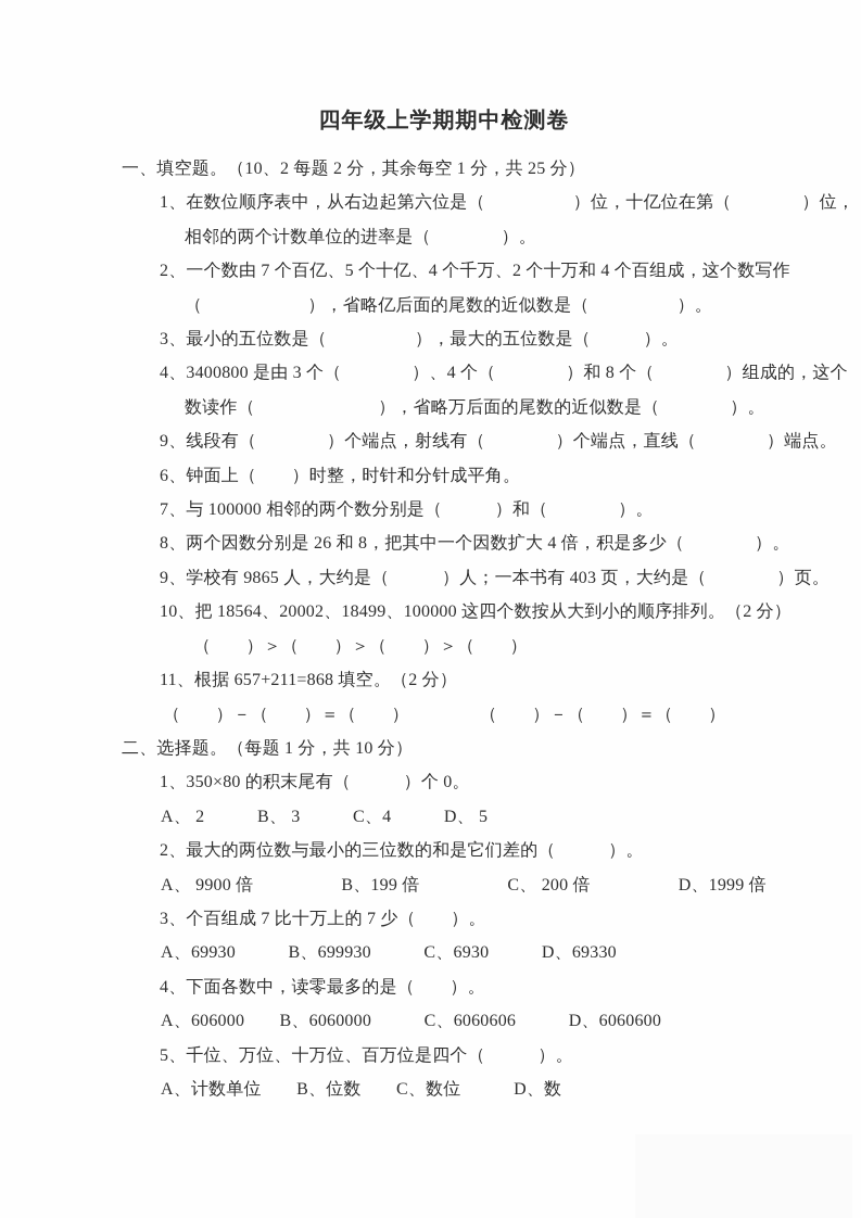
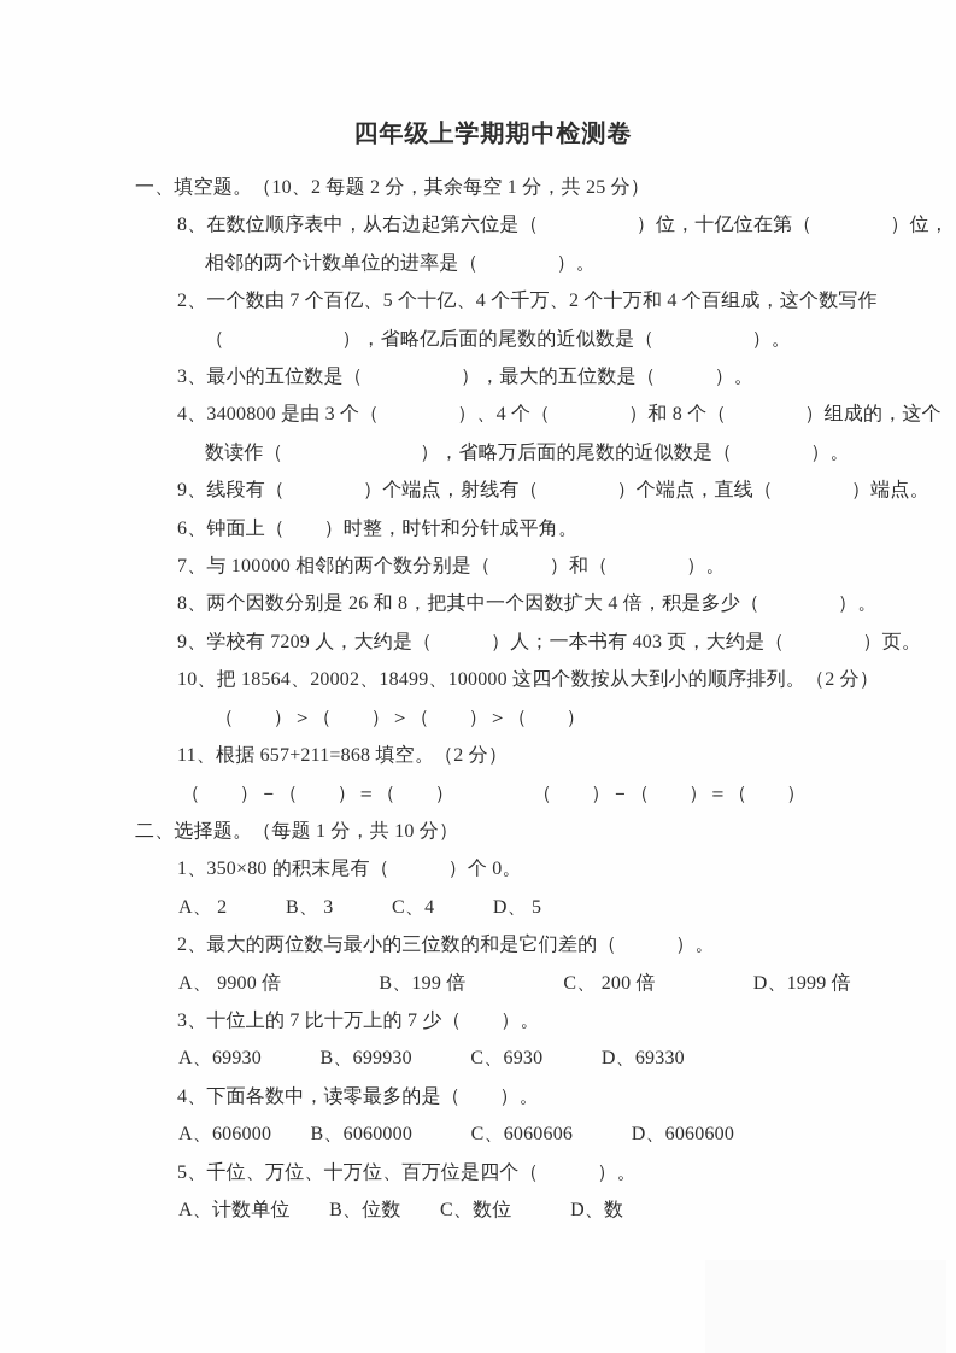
  四年级上学期期中检测卷
  一、填空题。（10、2 每题 2 分，其余每空 1 分，共 25 分）
- 1、在数位顺序表中，从右边起第六位是（ ）位，十亿位在第（ ）位，
+ 8、在数位顺序表中，从右边起第六位是（ ）位，十亿位在第（ ）位，
  相邻的两个计数单位的进率是（ ）。
  2、一个数由 7 个百亿、5 个十亿、4 个千万、2 个十万和 4 个百组成，这个数写作
  （ ），省略亿后面的尾数的近似数是（ ）。
  3、最小的五位数是（ ），最大的五位数是（ ）。
  4、3400800 是由 3 个（ ）、4 个（ ）和 8 个（ ）组成的，这个
  数读作（ ），省略万后面的尾数的近似数是（ ）。
  9、线段有（ ）个端点，射线有（ ）个端点，直线（ ）端点。
  6、钟面上（ ）时整，时针和分针成平角。
  7、与 100000 相邻的两个数分别是（ ）和（ ）。
  8、两个因数分别是 26 和 8，把其中一个因数扩大 4 倍，积是多少（ ）。
- 9、学校有 9865 人，大约是（ ）人；一本书有 403 页，大约是（ ）页。
+ 9、学校有 7209 人，大约是（ ）人；一本书有 403 页，大约是（ ）页。
  10、把 18564、20002、18499、100000 这四个数按从大到小的顺序排列。（2 分）
  （ ）＞（ ）＞（ ）＞（ ）
  11、根据 657+211=868 填空。（2 分）
  （ ）－（ ）＝（ ） （ ）－（ ）＝（ ）
  二、选择题。（每题 1 分，共 10 分）
  1、350×80 的积末尾有（ ）个 0。
  A、 2 B、 3 C、4 D、 5
  2、最大的两位数与最小的三位数的和是它们差的（ ）。
  A、 9900 倍 B、199 倍 C、 200 倍 D、1999 倍
- 3、个百组成 7 比十万上的 7 少（ ）。
+ 3、十位上的 7 比十万上的 7 少（ ）。
  A、69930 B、699930 C、6930 D、69330
  4、下面各数中，读零最多的是（ ）。
  A、606000 B、6060000 C、6060606 D、6060600
  5、千位、万位、十万位、百万位是四个（ ）。
  A、计数单位 B、位数 C、数位 D、数
